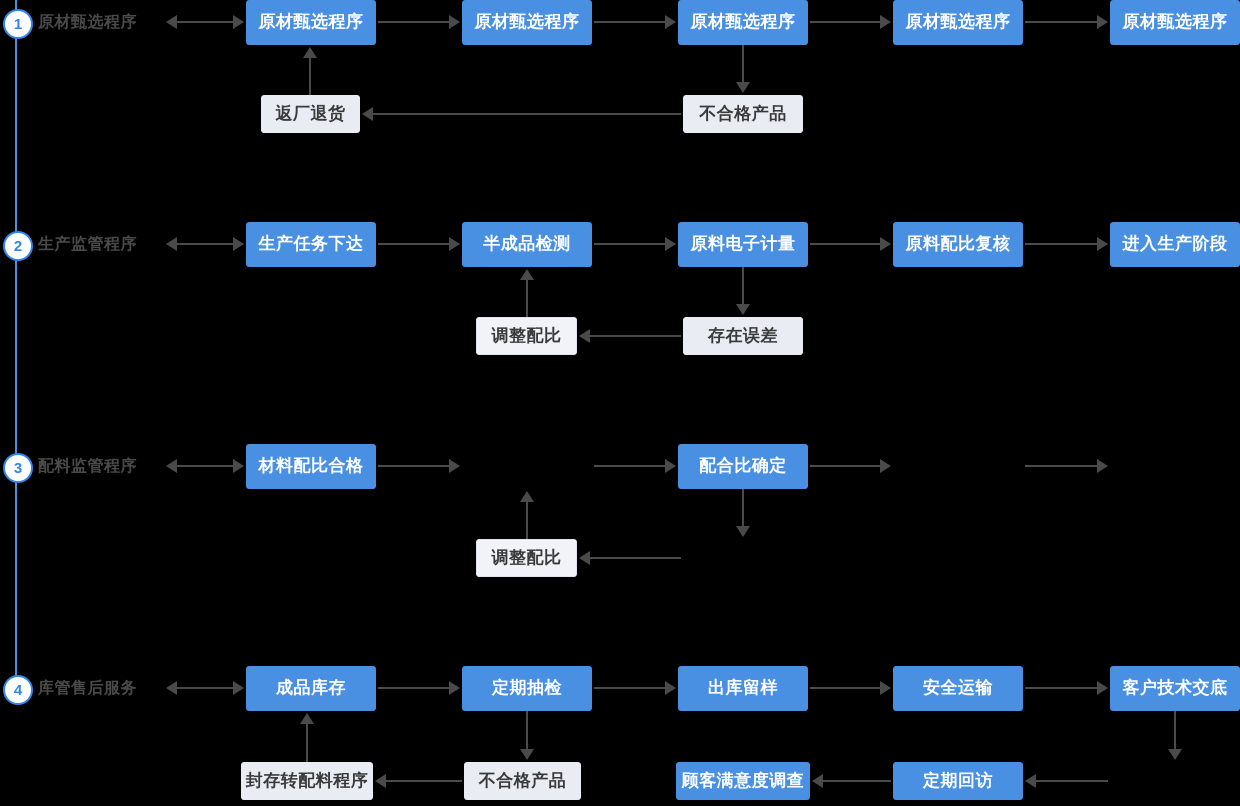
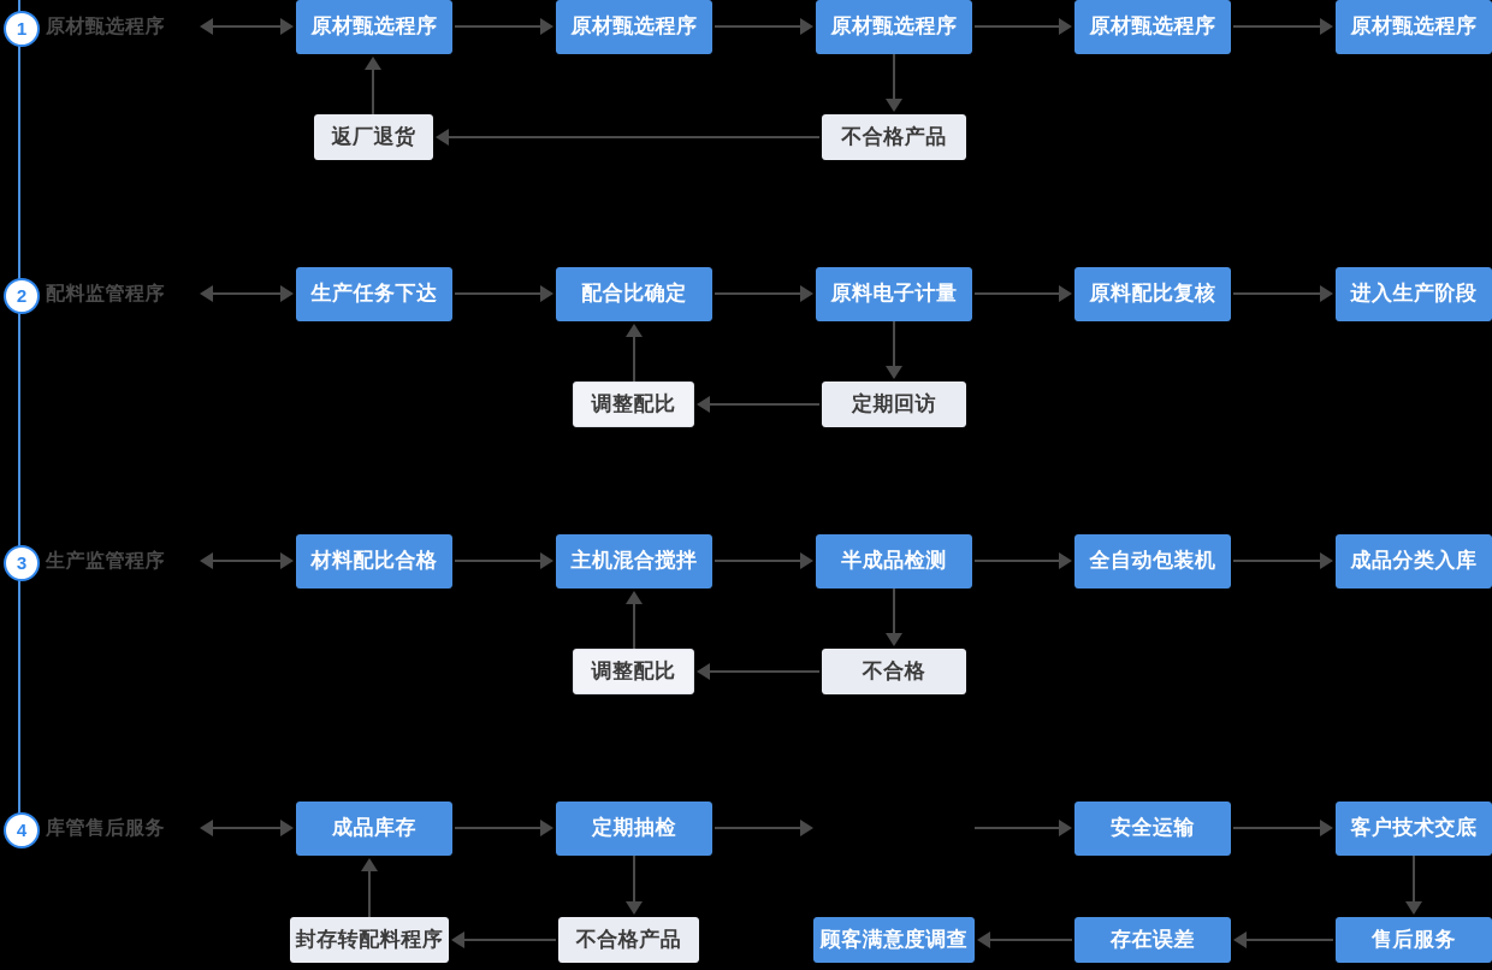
  1
  原材甄选程序
  原材甄选程序
  原材甄选程序
  原材甄选程序
  原材甄选程序
  原材甄选程序
  2
- 生产监管程序
+ 配料监管程序
  生产任务下达
- 半成品检测
+ 配合比确定
  原料电子计量
  原料配比复核
  进入生产阶段
  3
- 配料监管程序
+ 生产监管程序
  材料配比合格
+ 主机混合搅拌
- 配合比确定
+ 半成品检测
+ 全自动包装机
+ 成品分类入库
  4
  库管售后服务
  成品库存
  定期抽检
- 出库留样
  安全运输
  客户技术交底
  返厂退货
  不合格产品
  调整配比
- 存在误差
+ 定期回访
  调整配比
+ 不合格
  封存转配料程序
  不合格产品
  顾客满意度调查
- 定期回访
+ 存在误差
+ 售后服务
